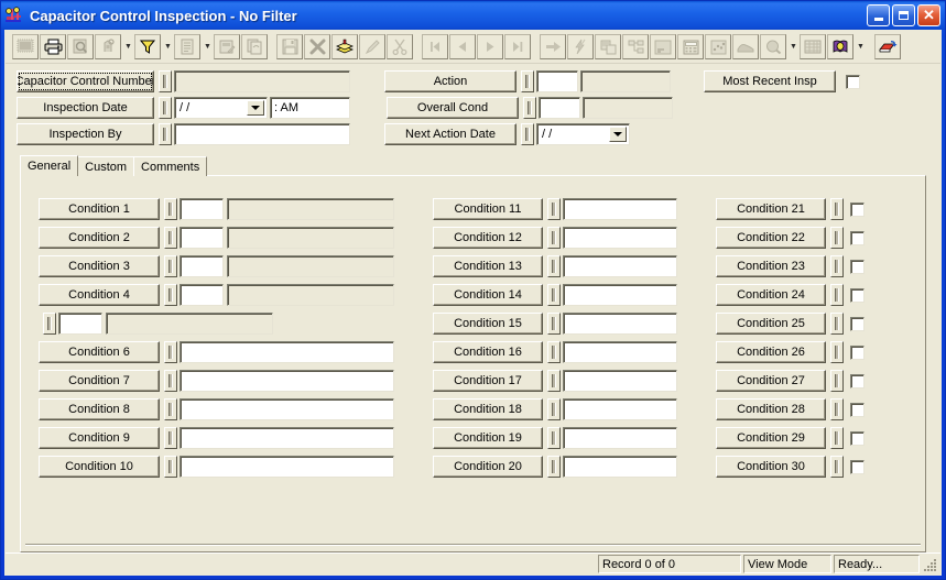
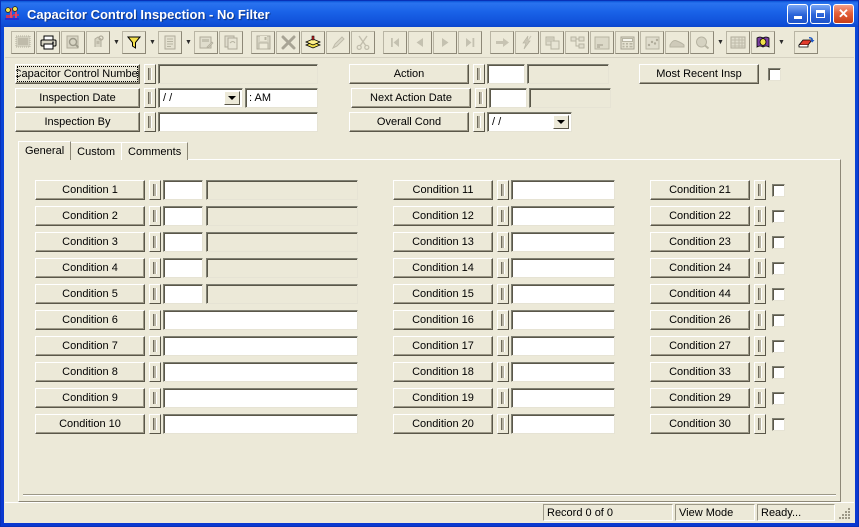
  Capacitor Control Inspection - No Filter
  ✕
  Capacitor Control Number
  Action
  Most Recent Insp
  Inspection Date
  / /
  : AM
- Overall Cond
+ Next Action Date
  Inspection By
- Next Action Date
+ Overall Cond
  / /
  General
  Custom
  Comments
  Condition 1
  Condition 2
  Condition 3
  Condition 4
+ Condition 5
  Condition 6
  Condition 7
  Condition 8
  Condition 9
  Condition 10
  Condition 11
  Condition 12
  Condition 13
  Condition 14
  Condition 15
  Condition 16
  Condition 17
  Condition 18
  Condition 19
  Condition 20
  Condition 21
  Condition 22
  Condition 23
  Condition 24
- Condition 25
+ Condition 44
  Condition 26
  Condition 27
- Condition 28
+ Condition 33
  Condition 29
  Condition 30
  Record 0 of 0
  View Mode
  Ready...
